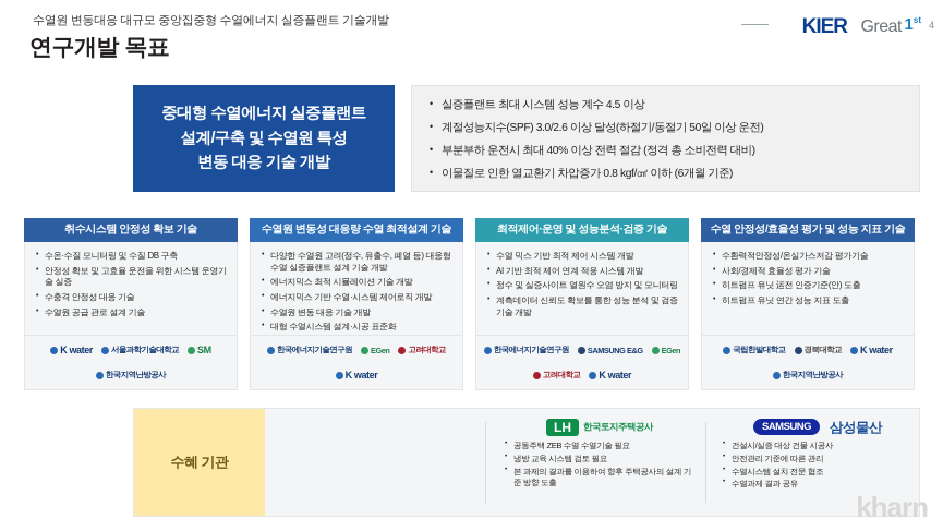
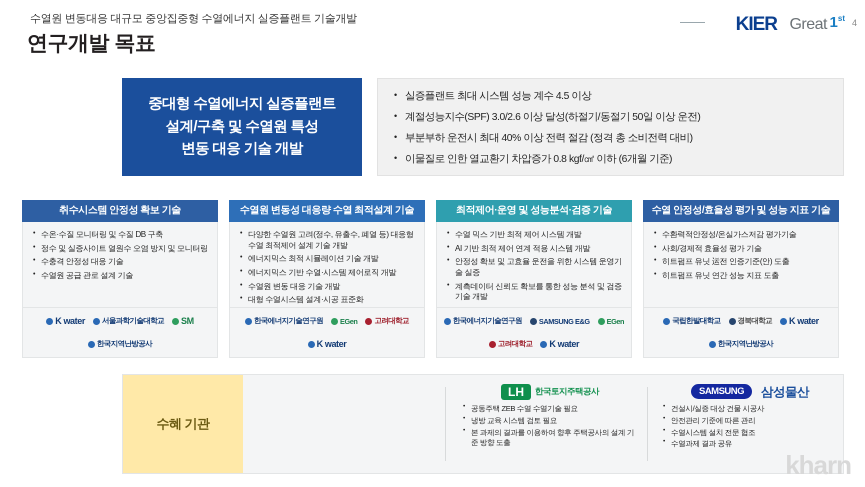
  수열원 변동대응 대규모 중앙집중형 수열에너지 실증플랜트 기술개발
  연구개발 목표
  KIER
  Great
  1st
  4
  중대형 수열에너지 실증플랜트
  설계/구축 및 수열원 특성
  변동 대응 기술 개발
  실증플랜트 최대 시스템 성능 계수 4.5 이상
  계절성능지수(SPF) 3.0/2.6 이상 달성(하절기/동절기 50일 이상 운전)
  부분부하 운전시 최대 40% 이상 전력 절감 (정격 총 소비전력 대비)
  이물질로 인한 열교환기 차압증가 0.8 kgf/㎠ 이하 (6개월 기준)
  취수시스템 안정성 확보 기술
  수온·수질 모니터링 및 수질 DB 구축
- 안정성 확보 및 고효율 운전을 위한 시스템 운영기술 실증
+ 정수 및 실증사이트 열원수 오염 방지 및 모니터링
  수충격 안정성 대응 기술
  수열원 공급 관로 설계 기술
  K water
  서울과학기술대학교
  SM
  한국지역난방공사
  수열원 변동성 대응량 수열 최적설계 기술
- 다양한 수열원 고려(정수, 유출수, 폐열 등) 대응형 수열 실증플랜트 설계 기술 개발
+ 다양한 수열원 고려(정수, 유출수, 폐열 등) 대응형 수열 최적제어 설계 기술 개발
  에너지믹스 최적 시뮬레이션 기술 개발
  에너지믹스 기반 수열·시스템 제어로직 개발
  수열원 변동 대응 기술 개발
  대형 수열시스템 설계·시공 표준화
  한국에너지기술연구원
  EGen
  고려대학교
  K water
  최적제어·운영 및 성능분석·검증 기술
  수열 믹스 기반 최적 제어 시스템 개발
  AI 기반 최적 제어 연계 적용 시스템 개발
- 정수 및 실증사이트 열원수 오염 방지 및 모니터링
+ 안정성 확보 및 고효율 운전을 위한 시스템 운영기술 실증
  계측데이터 신뢰도 확보를 통한 성능 분석 및 검증 기술 개발
  한국에너지기술연구원
  SAMSUNG E&G
  EGen
  고려대학교
  K water
  수열 안정성/효율성 평가 및 성능 지표 기술
  수환력적안정성/온실가스저감 평가기술
  사회/경제적 효율성 평가 기술
  히트펌프 유닛 运전 인증기준(안) 도출
  히트펌프 유닛 연간 성능 지표 도출
  국립한발대학교
  경북대학교
  K water
  한국지역난방공사
  수혜 기관
  LH 한국토지주택공사
  공동주택 ZEB 수열 수열기술 필요
  냉방 교육 시스템 검토 필요
  본 과제의 결과를 이용하여 향후 주택공사의 설계 기준 방향 도출
  SAMSUNG 삼성물산
  건설시/실증 대상 건물 시공사
  안전관리 기준에 따른 관리
  수열시스템 설치 전문 협조
  수열과제 결과 공유
  kharn
